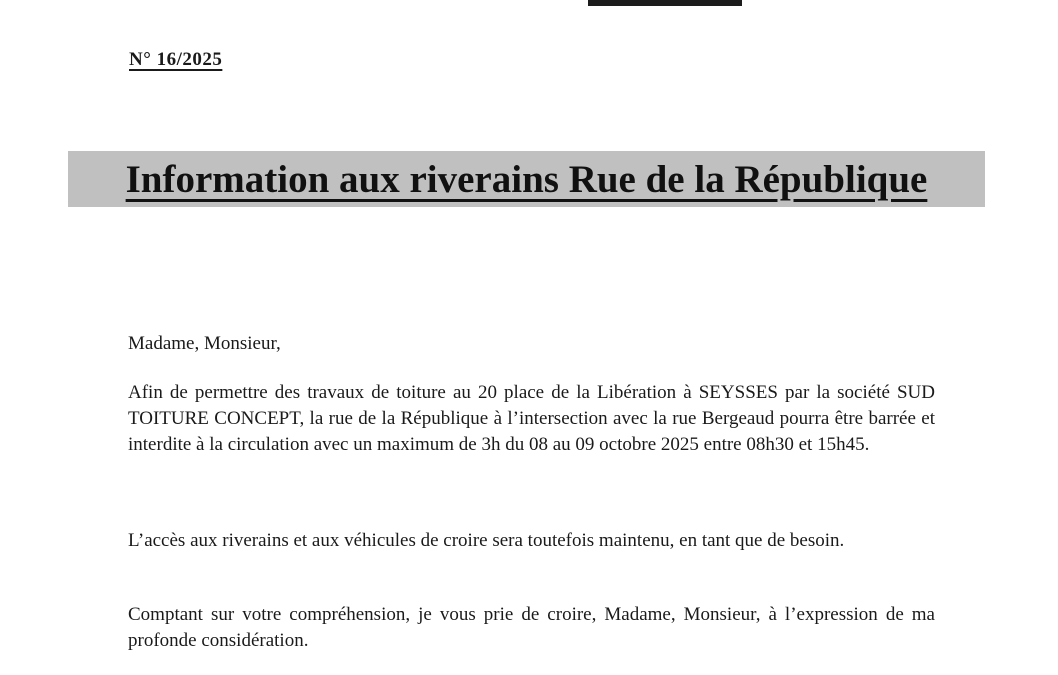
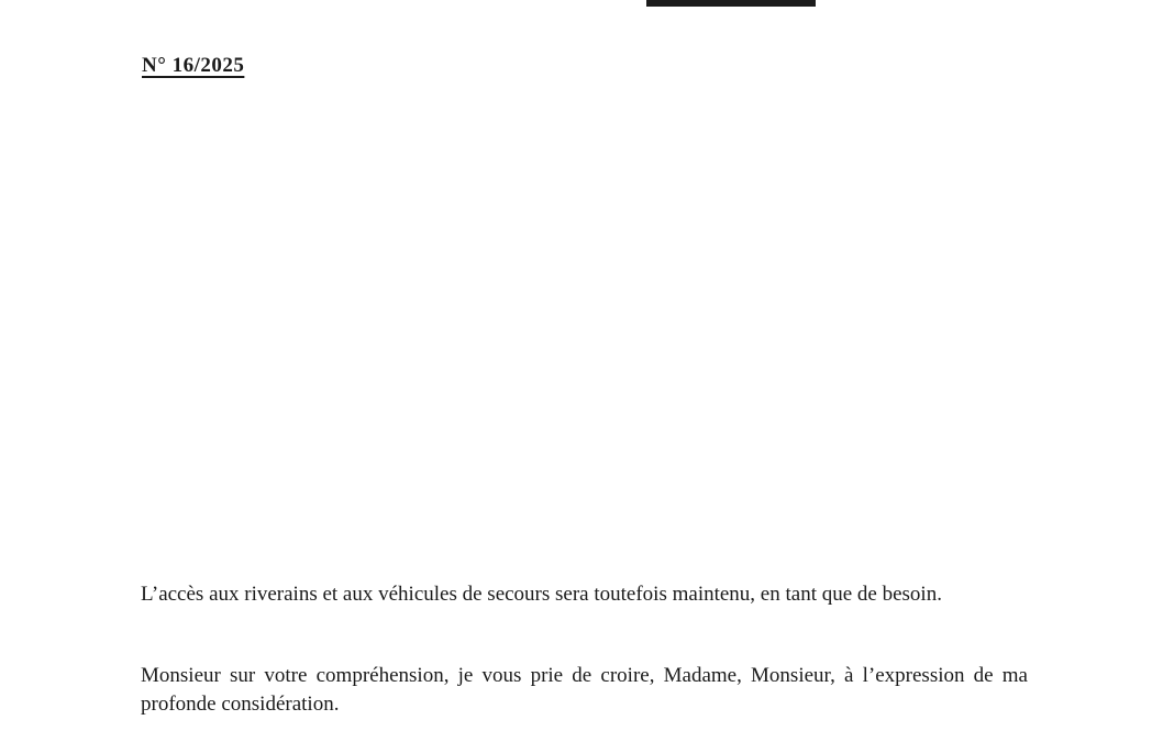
  N° 16/2025
- Information aux riverains Rue de la République
- Madame, Monsieur,
- Afin de permettre des travaux de toiture au 20 place de la Libération à SEYSSES par la société SUD TOITURE CONCEPT, la rue de la République à l’intersection avec la rue Bergeaud pourra être barrée et interdite à la circulation avec un maximum de 3h du 08 au 09 octobre 2025 entre 08h30 et 15h45.
- L’accès aux riverains et aux véhicules de croire sera toutefois maintenu, en tant que de besoin.
+ L’accès aux riverains et aux véhicules de secours sera toutefois maintenu, en tant que de besoin.
- Comptant sur votre compréhension, je vous prie de croire, Madame, Monsieur, à l’expression de ma profonde considération.
+ Monsieur sur votre compréhension, je vous prie de croire, Madame, Monsieur, à l’expression de ma profonde considération.
